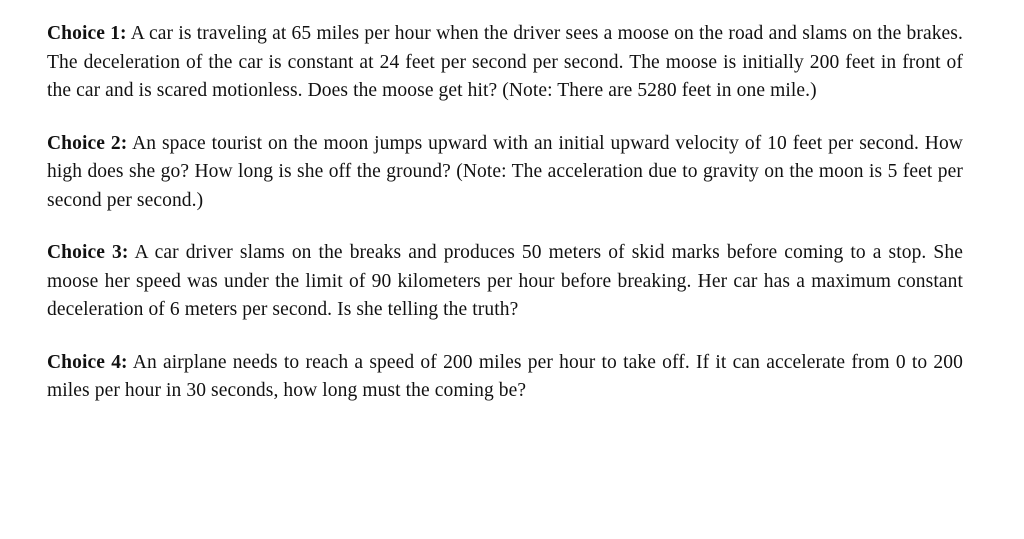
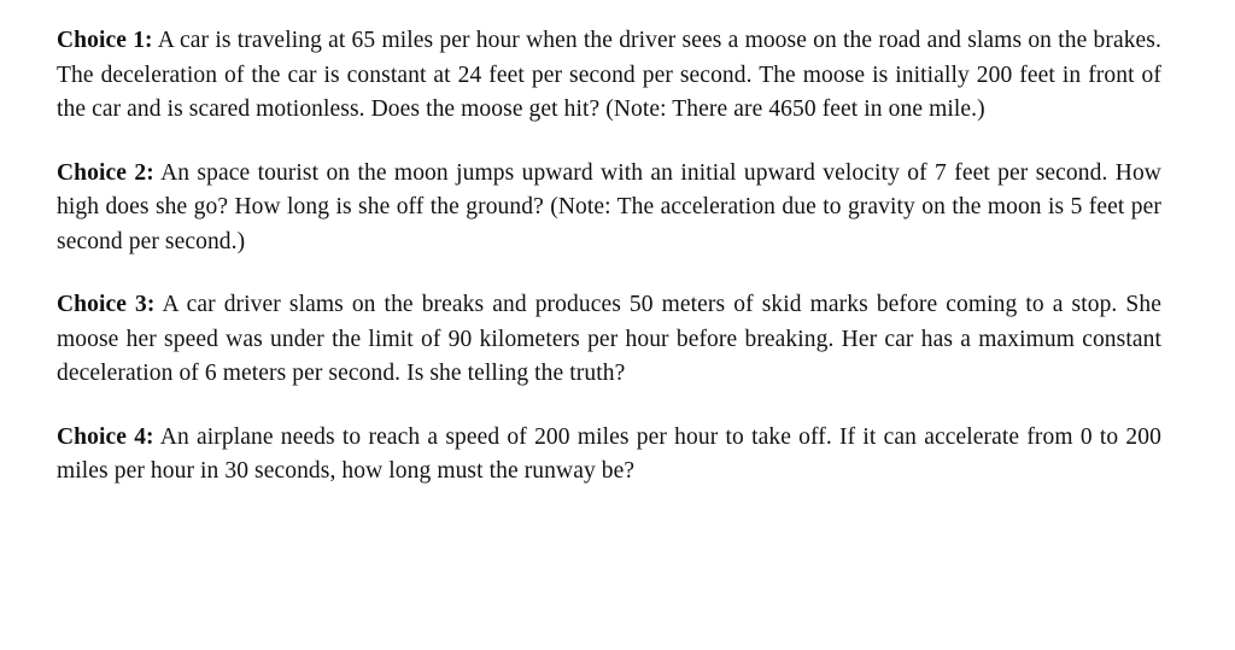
- Choice 1: A car is traveling at 65 miles per hour when the driver sees a moose on the road and slams on the brakes. The deceleration of the car is constant at 24 feet per second per second. The moose is initially 200 feet in front of the car and is scared motionless. Does the moose get hit? (Note: There are 5280 feet in one mile.)
+ Choice 1: A car is traveling at 65 miles per hour when the driver sees a moose on the road and slams on the brakes. The deceleration of the car is constant at 24 feet per second per second. The moose is initially 200 feet in front of the car and is scared motionless. Does the moose get hit? (Note: There are 4650 feet in one mile.)
- Choice 2: An space tourist on the moon jumps upward with an initial upward velocity of 10 feet per second. How high does she go? How long is she off the ground? (Note: The acceleration due to gravity on the moon is 5 feet per second per second.)
+ Choice 2: An space tourist on the moon jumps upward with an initial upward velocity of 7 feet per second. How high does she go? How long is she off the ground? (Note: The acceleration due to gravity on the moon is 5 feet per second per second.)
  Choice 3: A car driver slams on the breaks and produces 50 meters of skid marks before coming to a stop. She moose her speed was under the limit of 90 kilometers per hour before breaking. Her car has a maximum constant deceleration of 6 meters per second. Is she telling the truth?
- Choice 4: An airplane needs to reach a speed of 200 miles per hour to take off. If it can accelerate from 0 to 200 miles per hour in 30 seconds, how long must the coming be?
+ Choice 4: An airplane needs to reach a speed of 200 miles per hour to take off. If it can accelerate from 0 to 200 miles per hour in 30 seconds, how long must the runway be?
